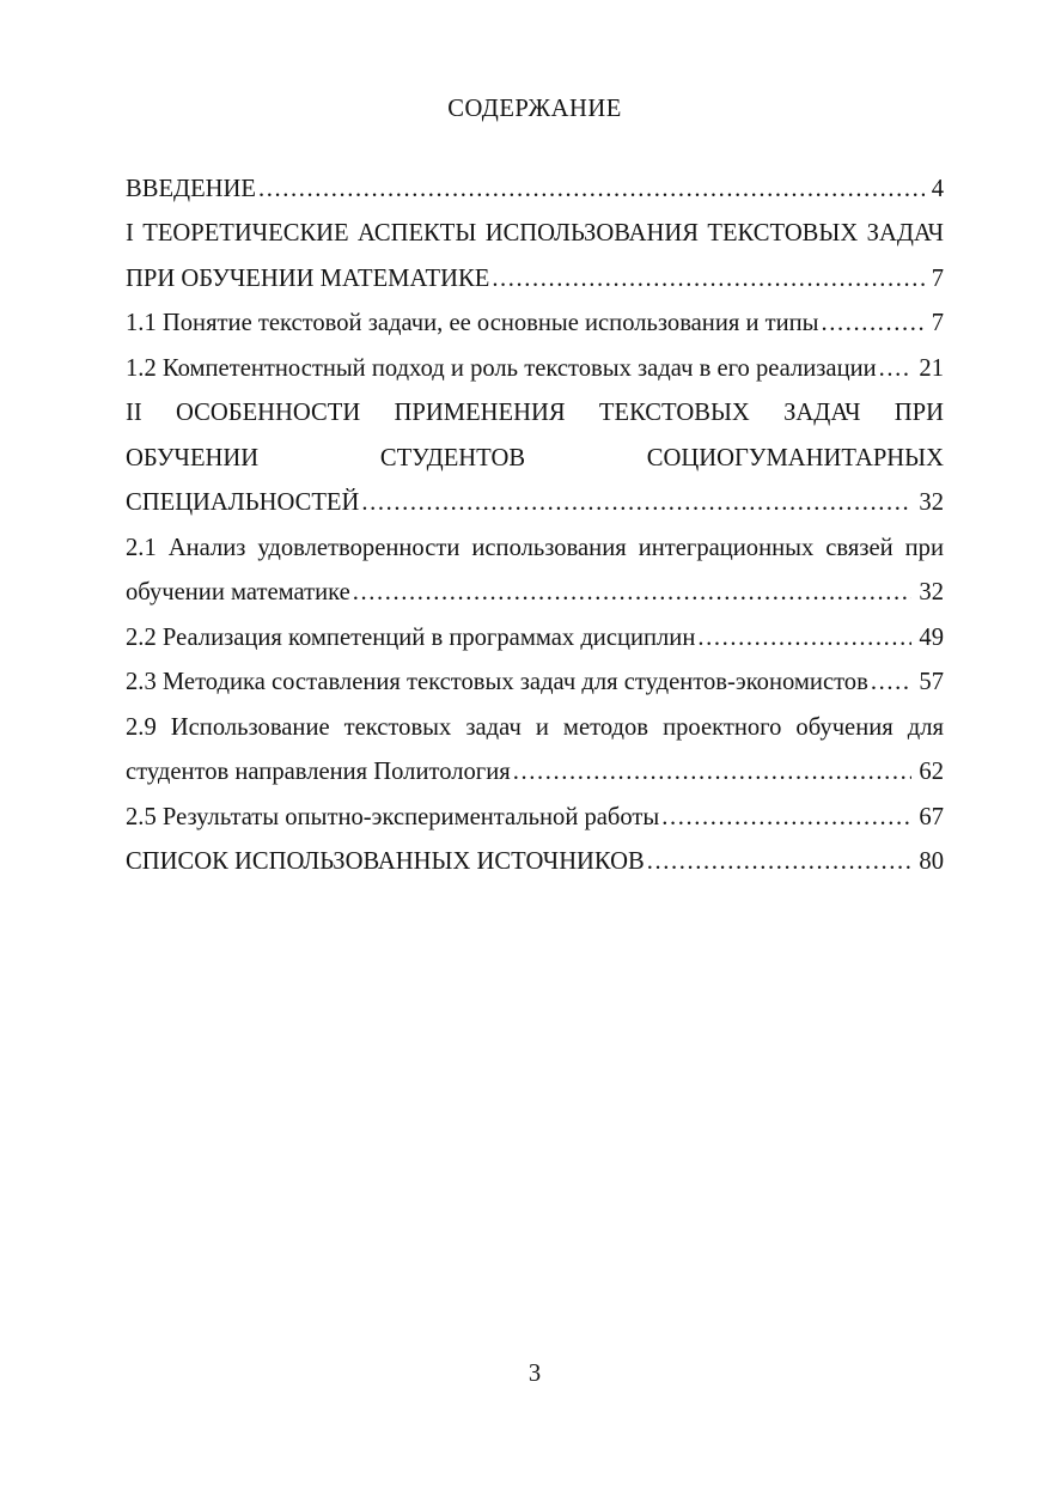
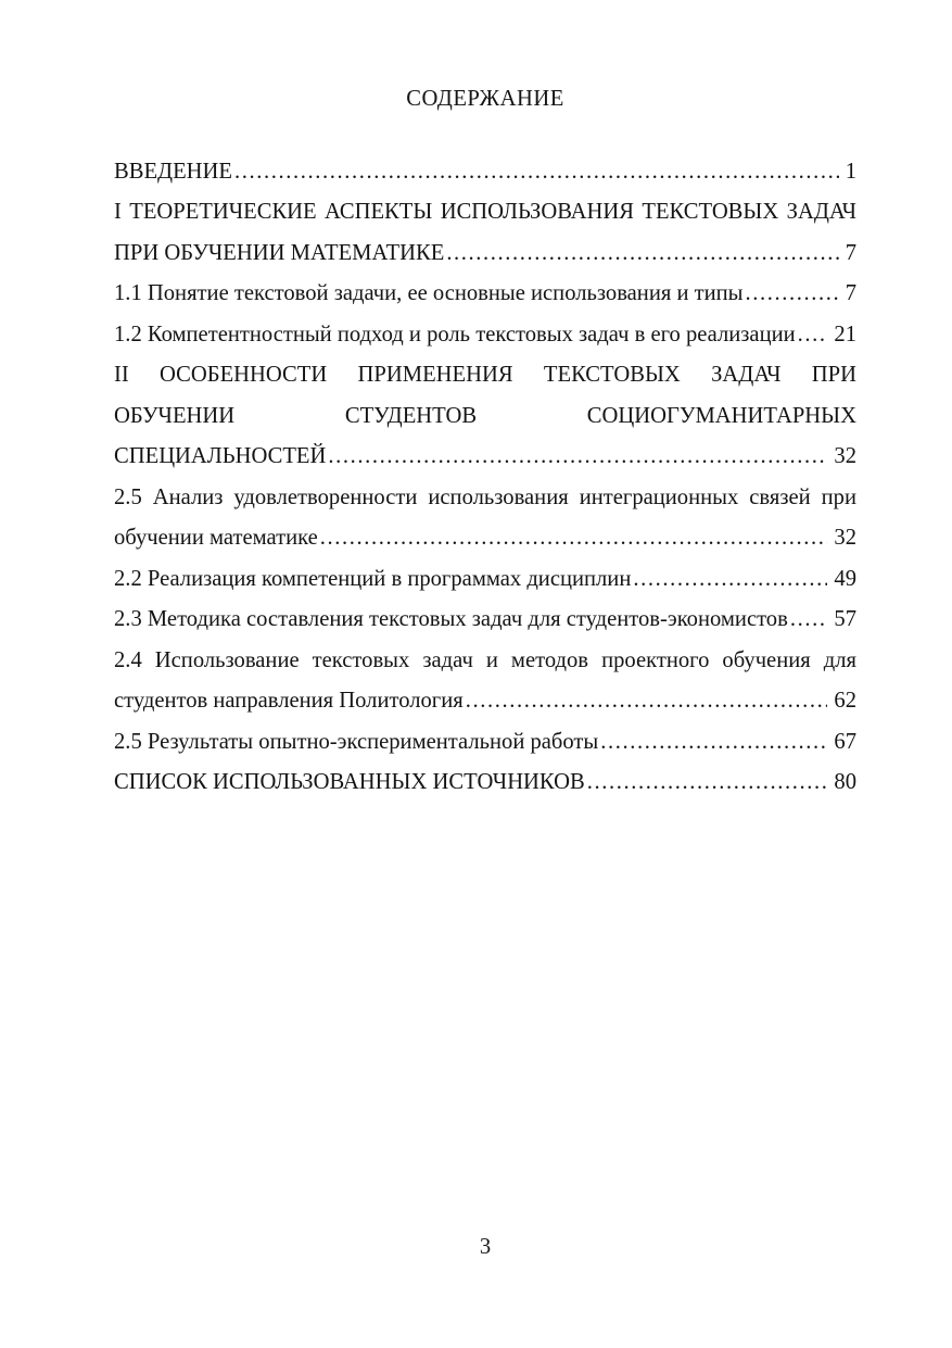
  СОДЕРЖАНИЕ
  ВВЕДЕНИЕ
- 4
+ 1
  I ТЕОРЕТИЧЕСКИЕ АСПЕКТЫ ИСПОЛЬЗОВАНИЯ ТЕКСТОВЫХ ЗАДАЧ
  ПРИ ОБУЧЕНИИ МАТЕМАТИКЕ
  7
  1.1 Понятие текстовой задачи, ее основные использования и типы
  7
  1.2 Компетентностный подход и роль текстовых задач в его реализации
  21
  II ОСОБЕННОСТИ ПРИМЕНЕНИЯ ТЕКСТОВЫХ ЗАДАЧ ПРИ
  ОБУЧЕНИИ СТУДЕНТОВ СОЦИОГУМАНИТАРНЫХ
  СПЕЦИАЛЬНОСТЕЙ
  32
- 2.1 Анализ удовлетворенности использования интеграционных связей при
+ 2.5 Анализ удовлетворенности использования интеграционных связей при
  обучении математике
  32
  2.2 Реализация компетенций в программах дисциплин
  49
  2.3 Методика составления текстовых задач для студентов-экономистов
  57
- 2.9 Использование текстовых задач и методов проектного обучения для
+ 2.4 Использование текстовых задач и методов проектного обучения для
  студентов направления Политология
  62
  2.5 Результаты опытно-экспериментальной работы
  67
  СПИСОК ИСПОЛЬЗОВАННЫХ ИСТОЧНИКОВ
  80
  3
